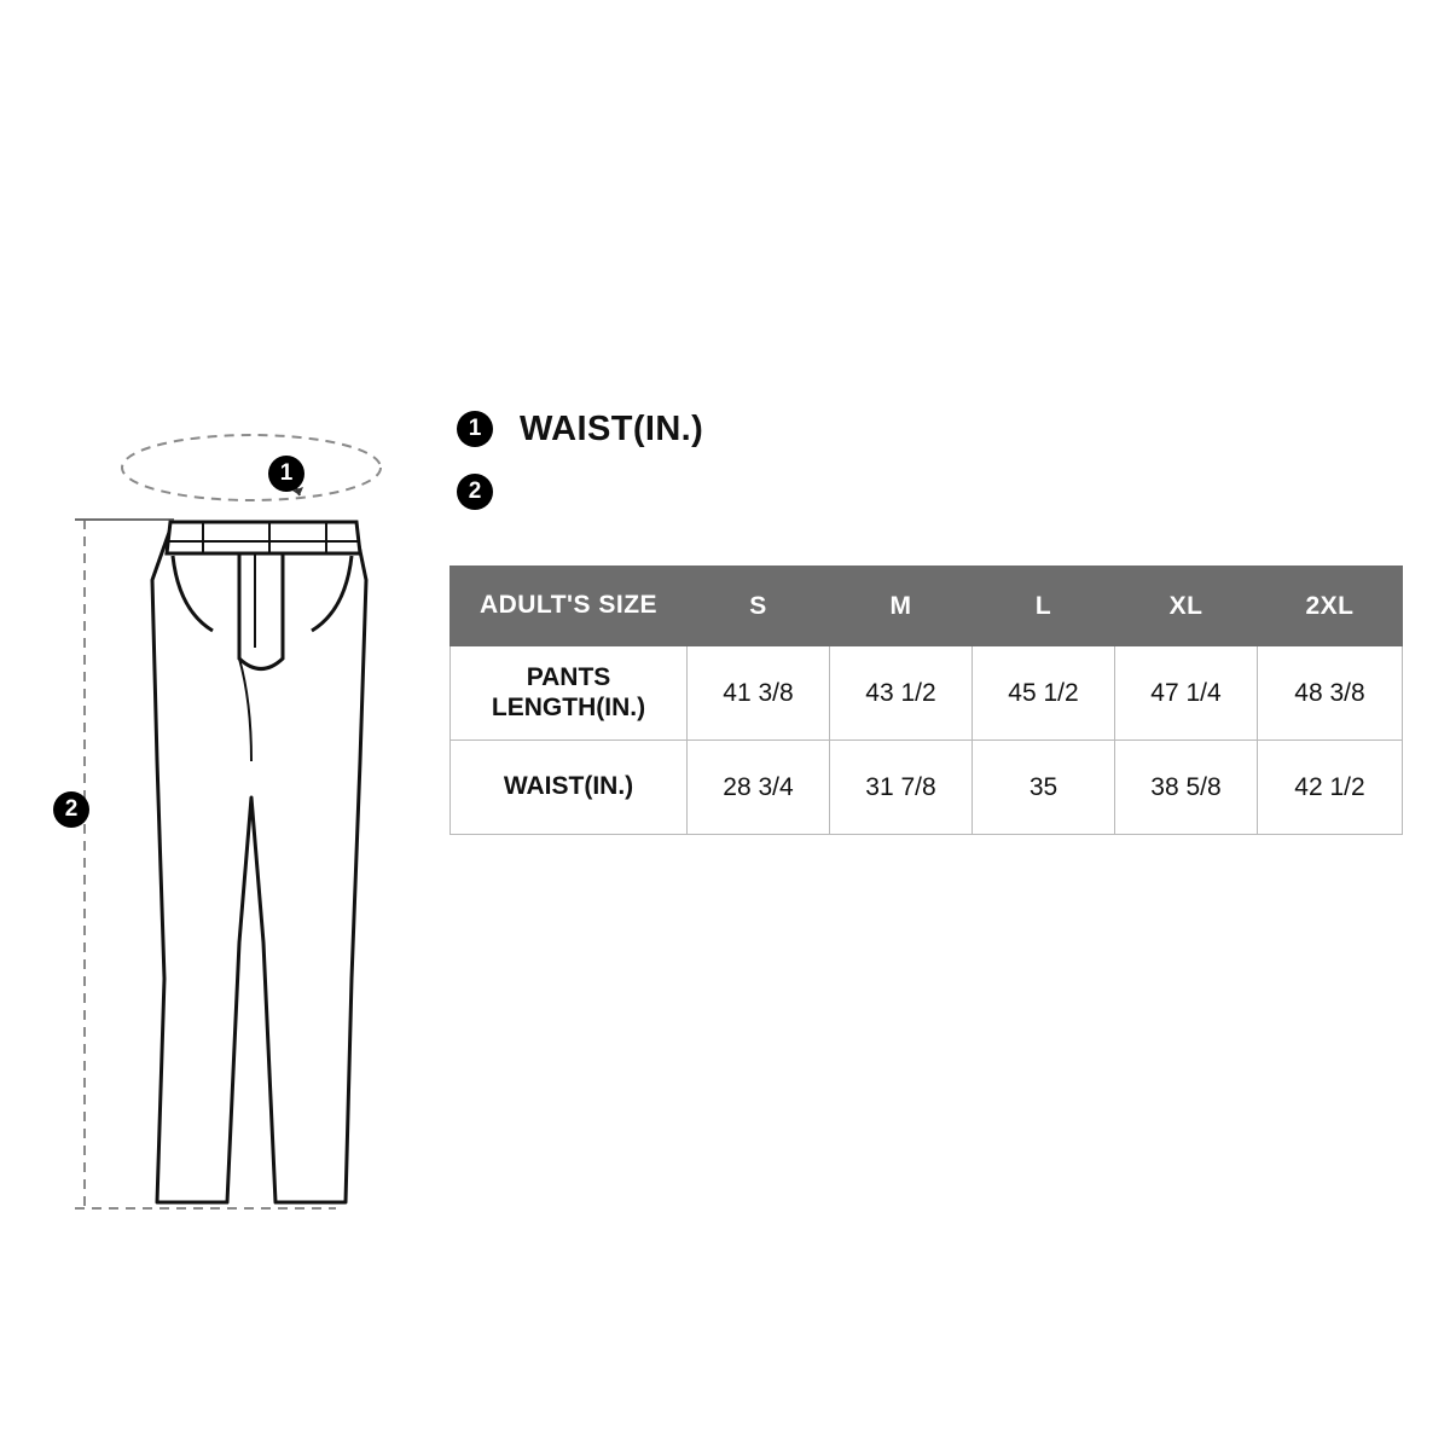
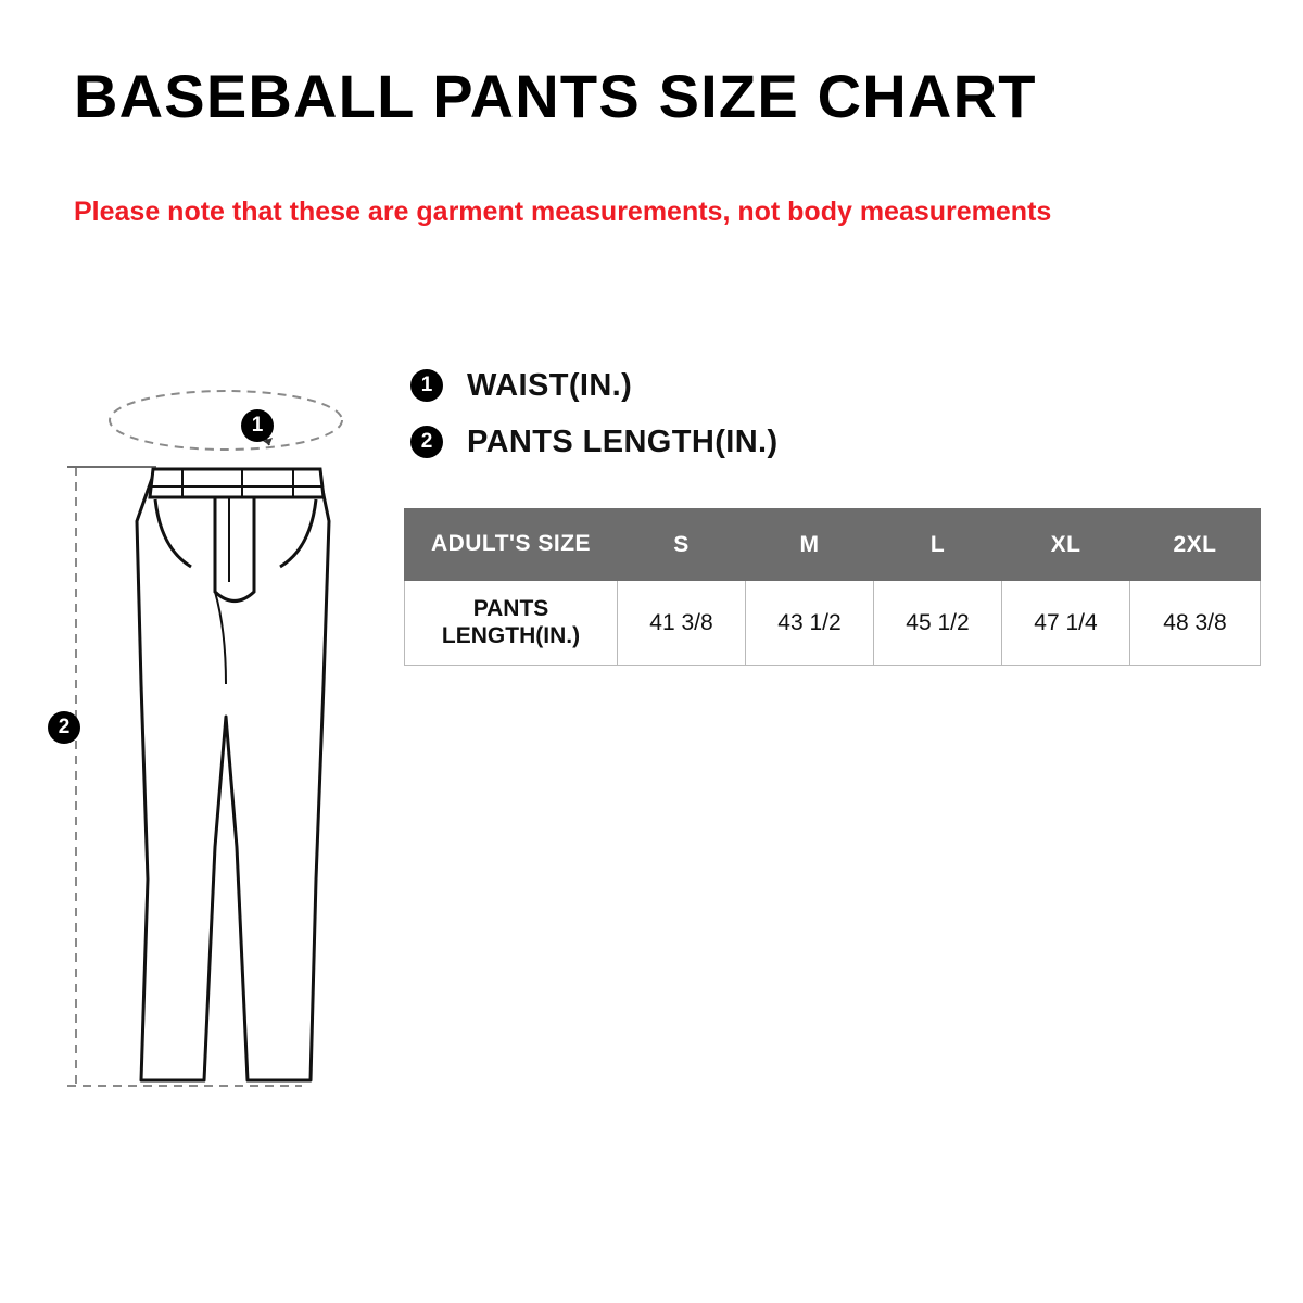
+ BASEBALL PANTS SIZE CHART
+ Please note that these are garment measurements, not body measurements
  1
  WAIST(IN.)
  2
+ PANTS LENGTH(IN.)
  1
  2
  ADULT'S SIZE	S	M	L	XL	2XL
  PANTS LENGTH(IN.)	41 3/8	43 1/2	45 1/2	47 1/4	48 3/8
- WAIST(IN.)	28 3/4	31 7/8	35	38 5/8	42 1/2
